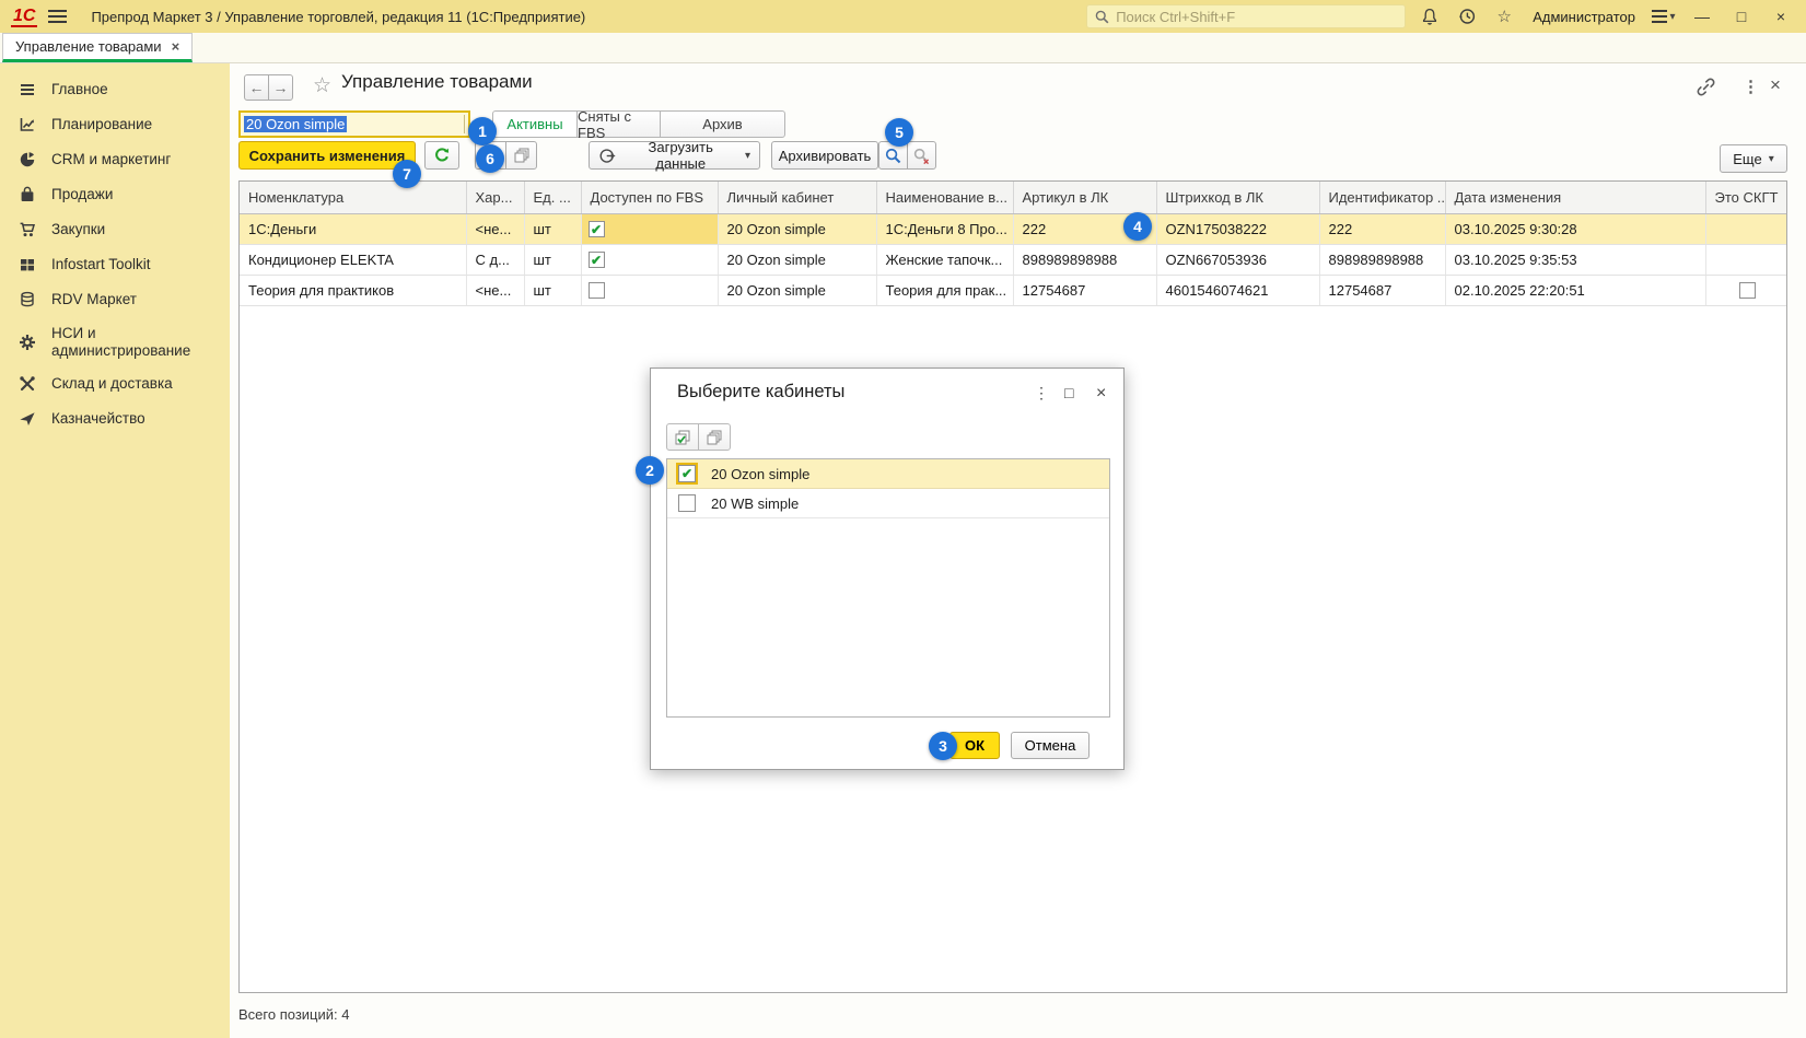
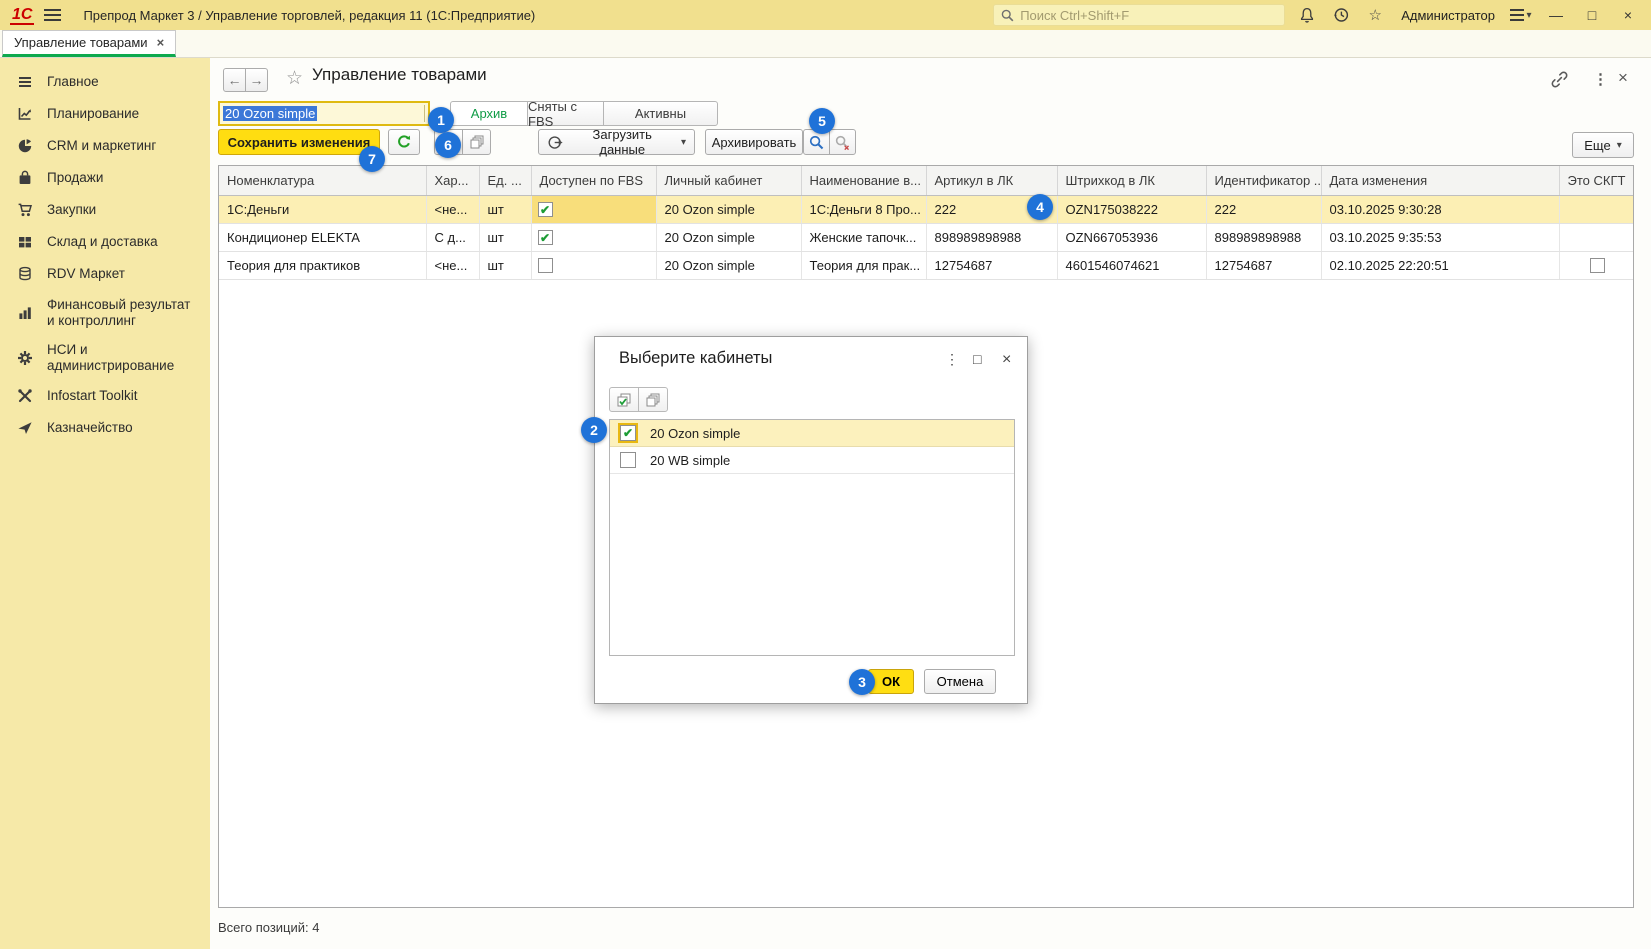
  1С
  Препрод Маркет 3 / Управление торговлей, редакция 11 (1С:Предприятие)
  Поиск Ctrl+Shift+F
  ☆
  Администратор
  ▾
  —
  □
  ×
  Управление товарами
  ×
  Главное
  Планирование
  CRM и маркетинг
  Продажи
  Закупки
- Infostart Toolkit
+ Склад и доставка
  RDV Маркет
+ Финансовый результат и контроллинг
  НСИ и администрирование
- Склад и доставка
+ Infostart Toolkit
  Казначейство
  ←
  →
  ☆
  Управление товарами
  ⋮
  ×
  20 Ozon simple
- Активны
+ Архив
  Сняты с FBS
- Архив
+ Активны
  Сохранить изменения
  Загрузить данные
  ▾
  Архивировать
  Еще
  ▾
  Номенклатура	Хар...	Ед. ...	Доступен по FBS	Личный кабинет	Наименование в...	Артикул в ЛК	Штрихкод в ЛК	Идентификатор ..	Дата изменения	Это СКГТ
  1С:Деньги	<не...	шт		20 Ozon simple	1С:Деньги 8 Про...	222	OZN175038222	222	03.10.2025 9:30:28
  Кондиционер ELEKTA	С д...	шт		20 Ozon simple	Женские тапочк...	898989898988	OZN667053936	898989898988	03.10.2025 9:35:53
  Теория для практиков	<не...	шт		20 Ozon simple	Теория для прак...	12754687	4601546074621	12754687	02.10.2025 22:20:51
  Всего позиций: 4
  Выберите кабинеты
  ⋮
  □
  ×
  20 Ozon simple
  20 WB simple
  ОК
  Отмена
  1
  2
  3
  4
  5
  6
  7
